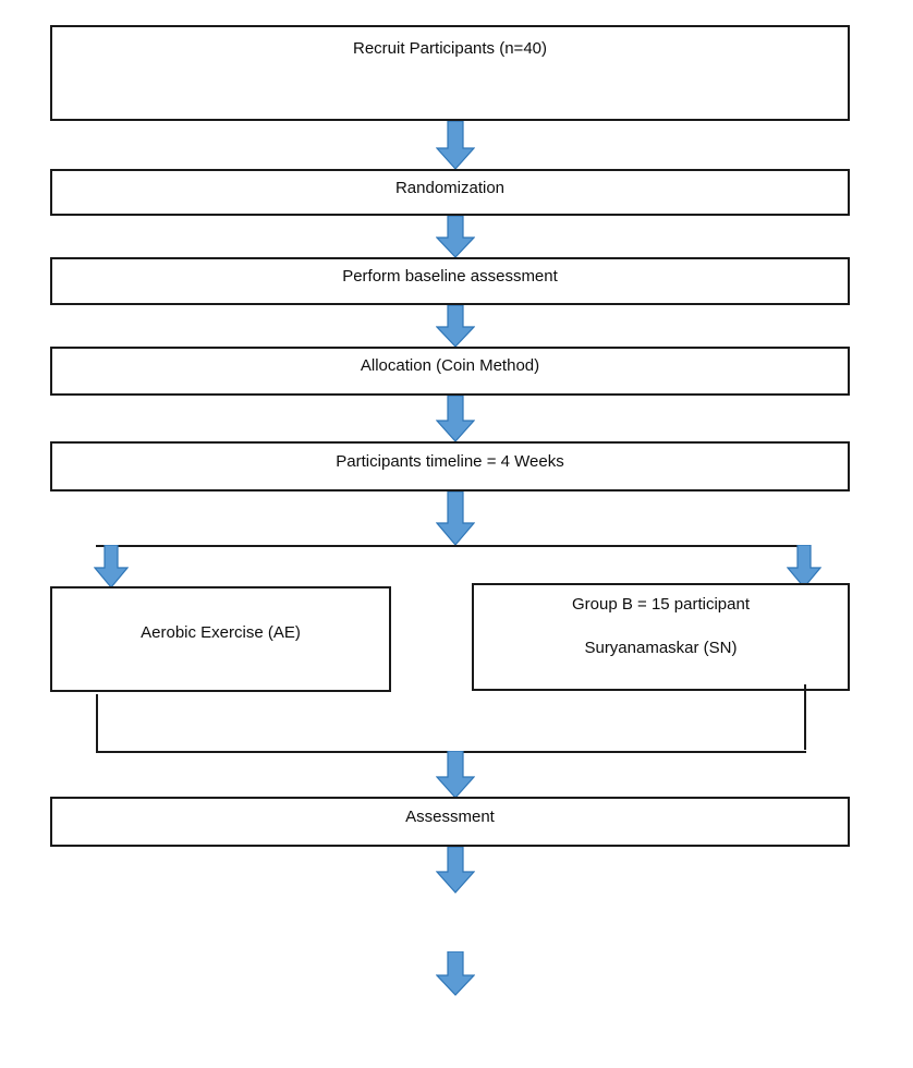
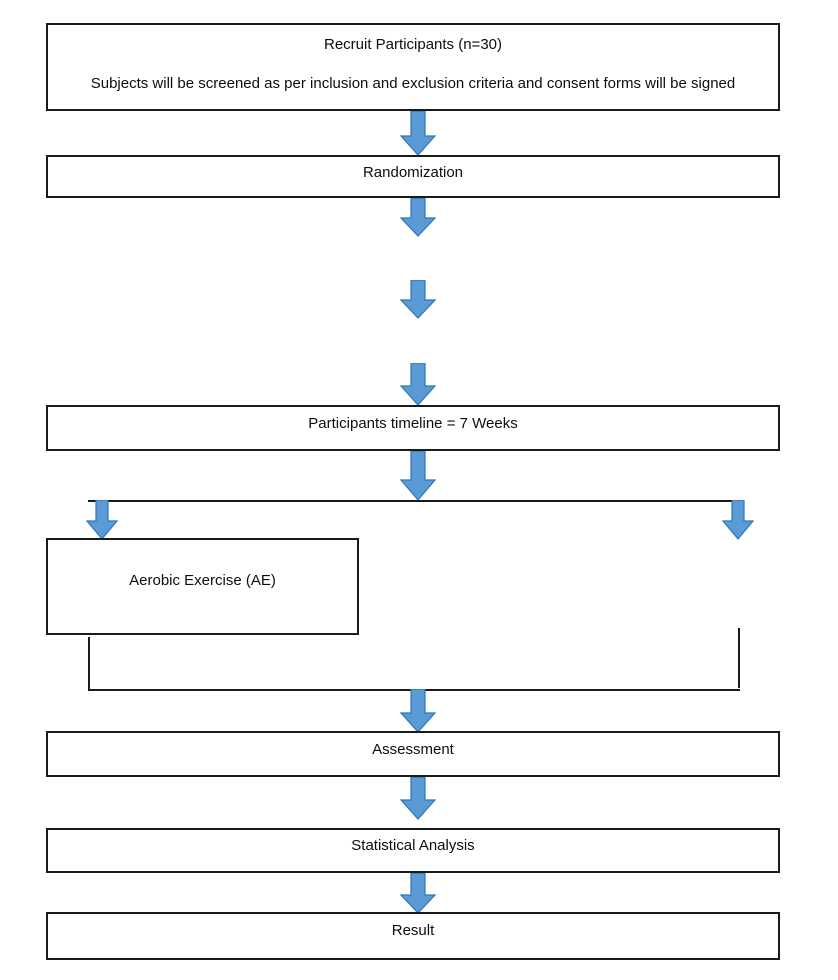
- Recruit Participants (n=40)
+ Recruit Participants (n=30)
+ Subjects will be screened as per inclusion and exclusion criteria and consent forms will be signed
  Randomization
- Perform baseline assessment
- Allocation (Coin Method)
- Participants timeline = 4 Weeks
+ Participants timeline = 7 Weeks
  Aerobic Exercise (AE)
- Group B = 15 participant
- Suryanamaskar (SN)
  Assessment
+ Statistical Analysis
+ Result
